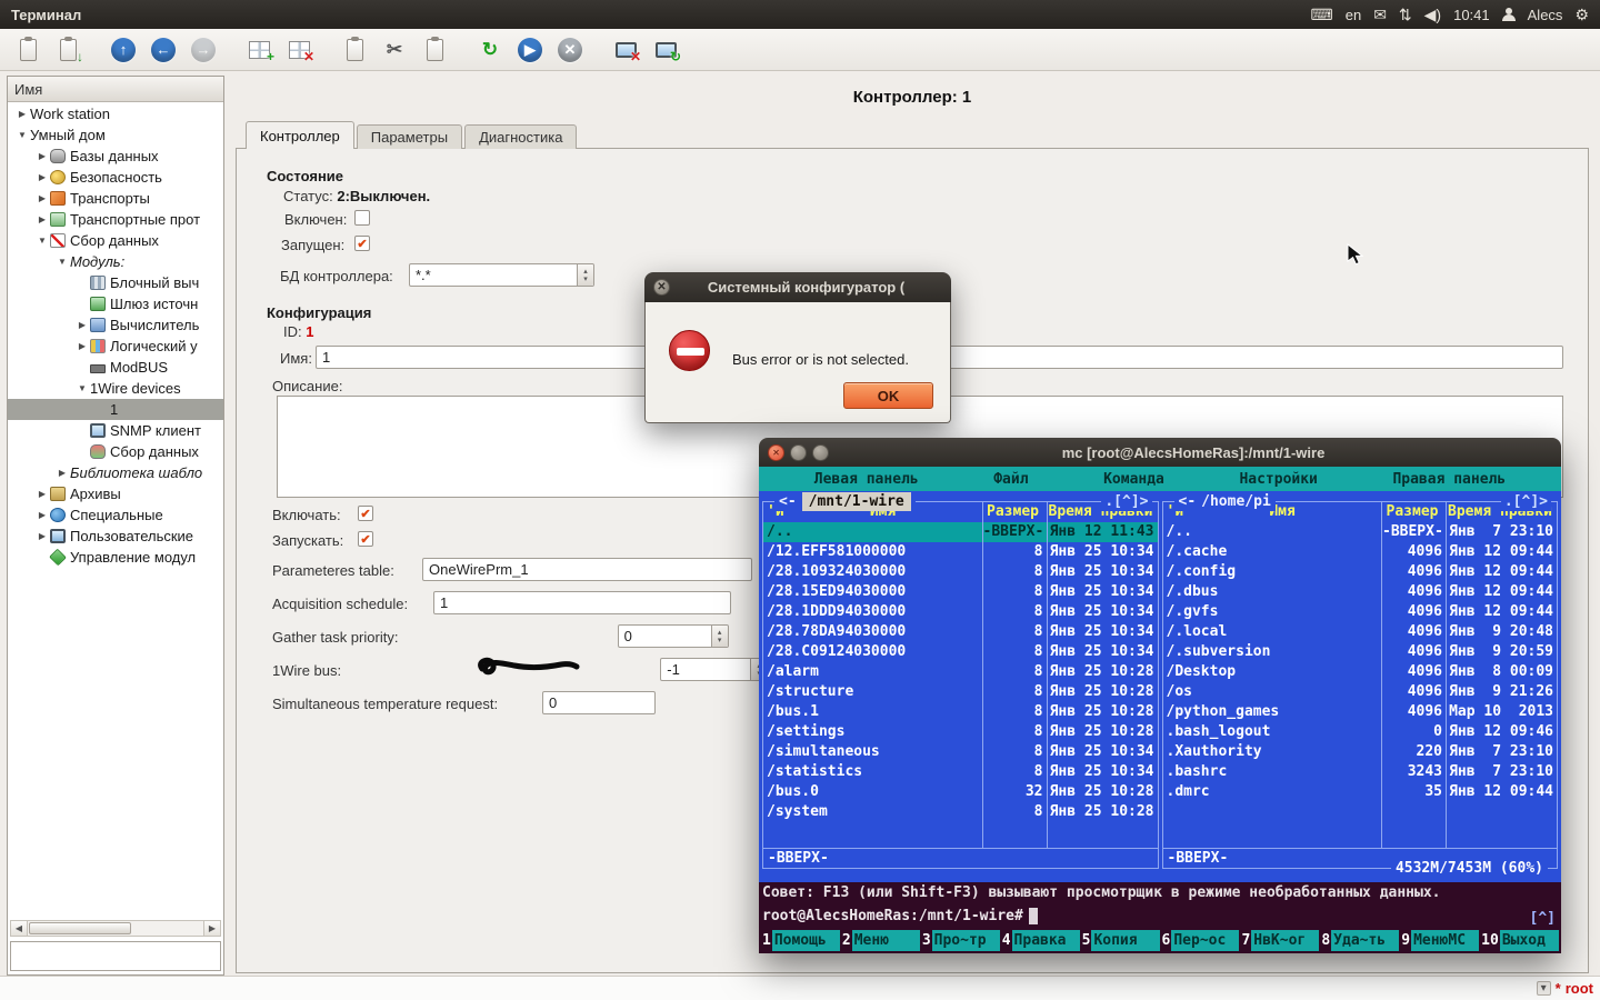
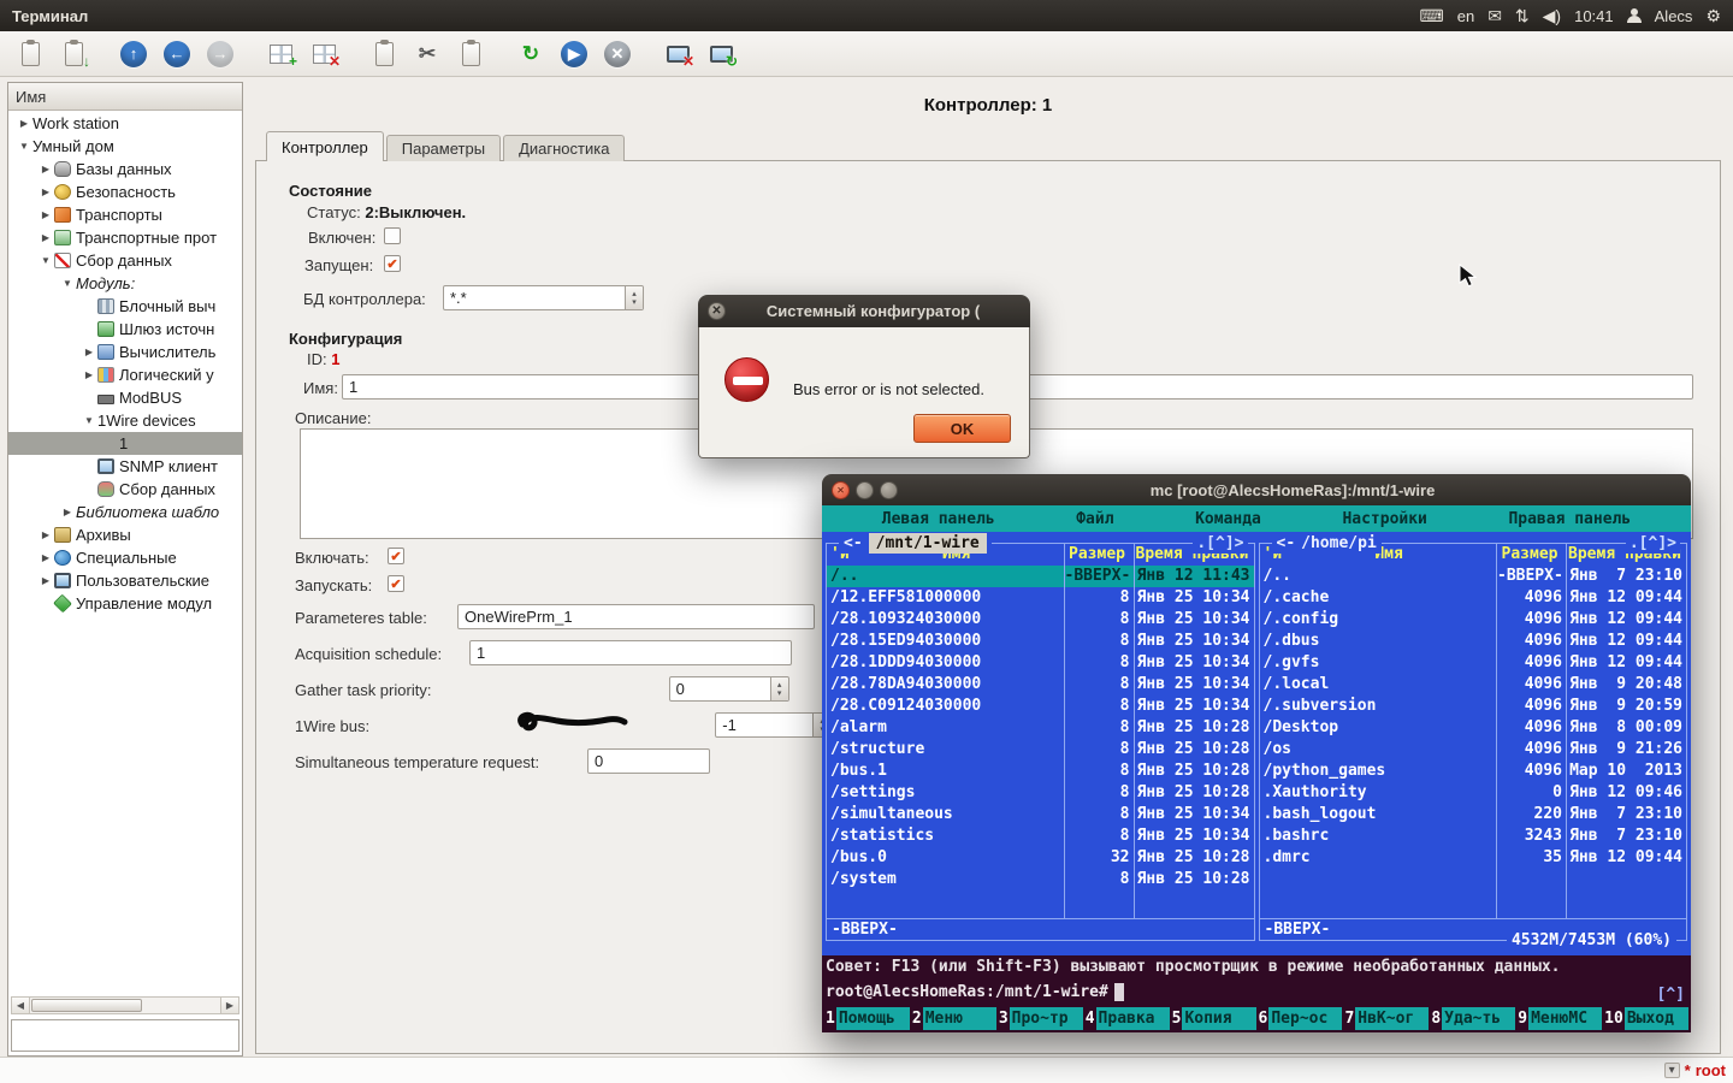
  Терминал
  ⌨
  en
  ✉
  ⇅
  ◀)
  10:41
  Alecs
  ⚙
  ↓
  ↑
  ←
  →
  +
  ✕
  ✂
  ↻
  ▶
  ✕
  ✕
  ↻
  Имя
  ▶
  Work station
  ▼
  Умный дом
  ▶
  Базы данных
  ▶
  Безопасность
  ▶
  Транспорты
  ▶
  Транспортные прот
  ▼
  Сбор данных
  ▼
  Модуль:
  Блочный выч
  Шлюз источн
  ▶
  Вычислитель
  ▶
  Логический у
  ModBUS
  ▼
  1Wire devices
  1
  SNMP клиент
  Сбор данных
  ▶
  Библиотека шабло
  ▶
  Архивы
  ▶
  Специальные
  ▶
  Пользовательские
  Управление модул
  ◀
  ▶
  Контроллер: 1
  Контроллер
  Параметры
  Диагностика
  Состояние
  Статус: 2:Выключен.
  Включен:
  Запущен:
  БД контроллера:
  *.*
  Конфигурация
  ID: 1
  Имя:
  1
  Описание:
  Включать:
  Запускать:
  Parameteres table:
  OneWirePrm_1
  Acquisition schedule:
  1
  Gather task priority:
  0
  1Wire bus:
  -1
  Simultaneous temperature request:
  0
  ✕
  Системный конфигуратор (
  Bus error or is not selected.
  OK
  ✕
  mc [root@AlecsHomeRas]:/mnt/1-wire
  Левая панель
  Файл
  Команда
  Настройки
  Правая панель
  <-
  /mnt/1-wire
  .[^]>
  'и
  Имя
  Размер
  Время правки
  /..
  -ВВЕРХ-
  Янв 12 11:43
  /12.EFF581000000
  8
  Янв 25 10:34
  /28.109324030000
  8
  Янв 25 10:34
  /28.15ED94030000
  8
  Янв 25 10:34
  /28.1DDD94030000
  8
  Янв 25 10:34
  /28.78DA94030000
  8
  Янв 25 10:34
  /28.C09124030000
  8
  Янв 25 10:34
  /alarm
  8
  Янв 25 10:28
  /structure
  8
  Янв 25 10:28
  /bus.1
  8
  Янв 25 10:28
  /settings
  8
  Янв 25 10:28
  /simultaneous
  8
  Янв 25 10:34
  /statistics
  8
  Янв 25 10:34
  /bus.0
  32
  Янв 25 10:28
  /system
  8
  Янв 25 10:28
  -ВВЕРХ-
  <-
  /home/pi
  .[^]>
  'и
  Имя
  Размер
  Время правки
  /..
  -ВВЕРХ-
  Янв 7 23:10
  /.cache
  4096
  Янв 12 09:44
  /.config
  4096
  Янв 12 09:44
  /.dbus
  4096
  Янв 12 09:44
  /.gvfs
  4096
  Янв 12 09:44
  /.local
  4096
  Янв 9 20:48
  /.subversion
  4096
  Янв 9 20:59
  /Desktop
  4096
  Янв 8 00:09
  /os
  4096
  Янв 9 21:26
  /python_games
  4096
  Мар 10 2013
- .bash_logout
+ .Xauthority
  0
  Янв 12 09:46
- .Xauthority
+ .bash_logout
  220
  Янв 7 23:10
  .bashrc
  3243
  Янв 7 23:10
  .dmrc
  35
  Янв 12 09:44
  -ВВЕРХ-
  4532M/7453M (60%)
  Совет: F13 (или Shift-F3) вызывают просмотрщик в режиме необработанных данных.
  root@AlecsHomeRas:/mnt/1-wire#
  [^]
  1
  Помощь
  2
  Меню
  3
  Про~тр
  4
  Правка
  5
  Копия
  6
  Пер~ос
  7
  НвК~ог
  8
  Уда~ть
  9
  МенюМС
  10
  Выход
  ▾
  *
  root
